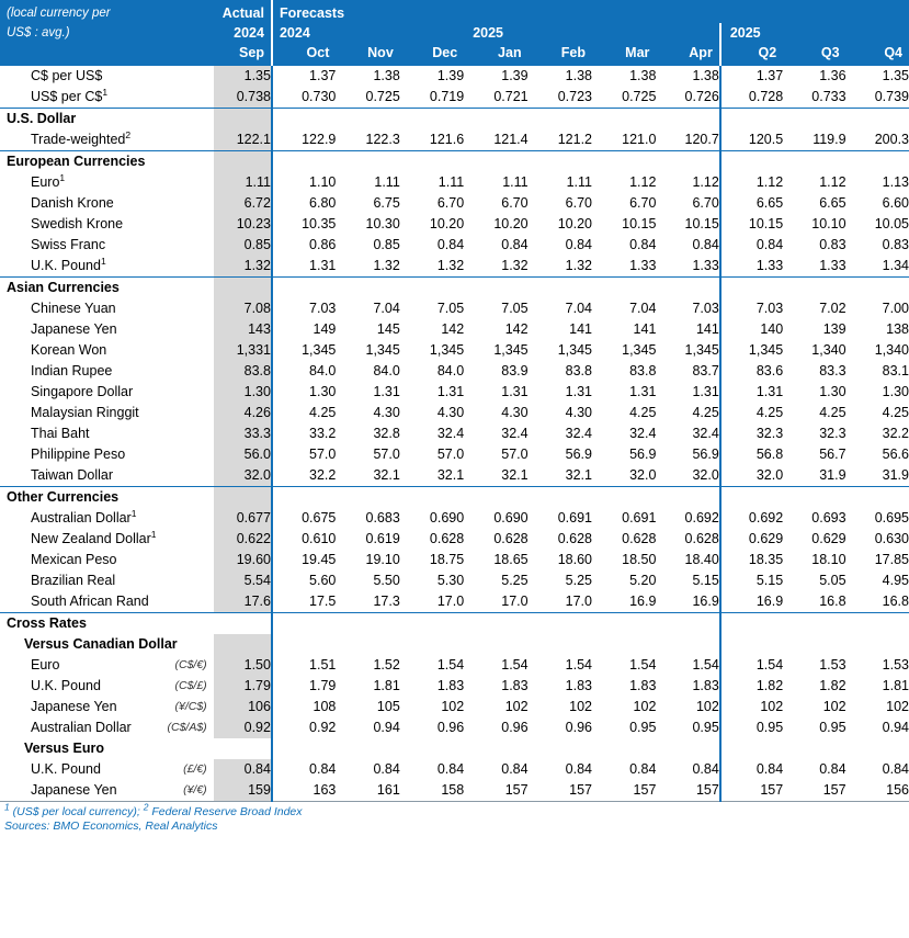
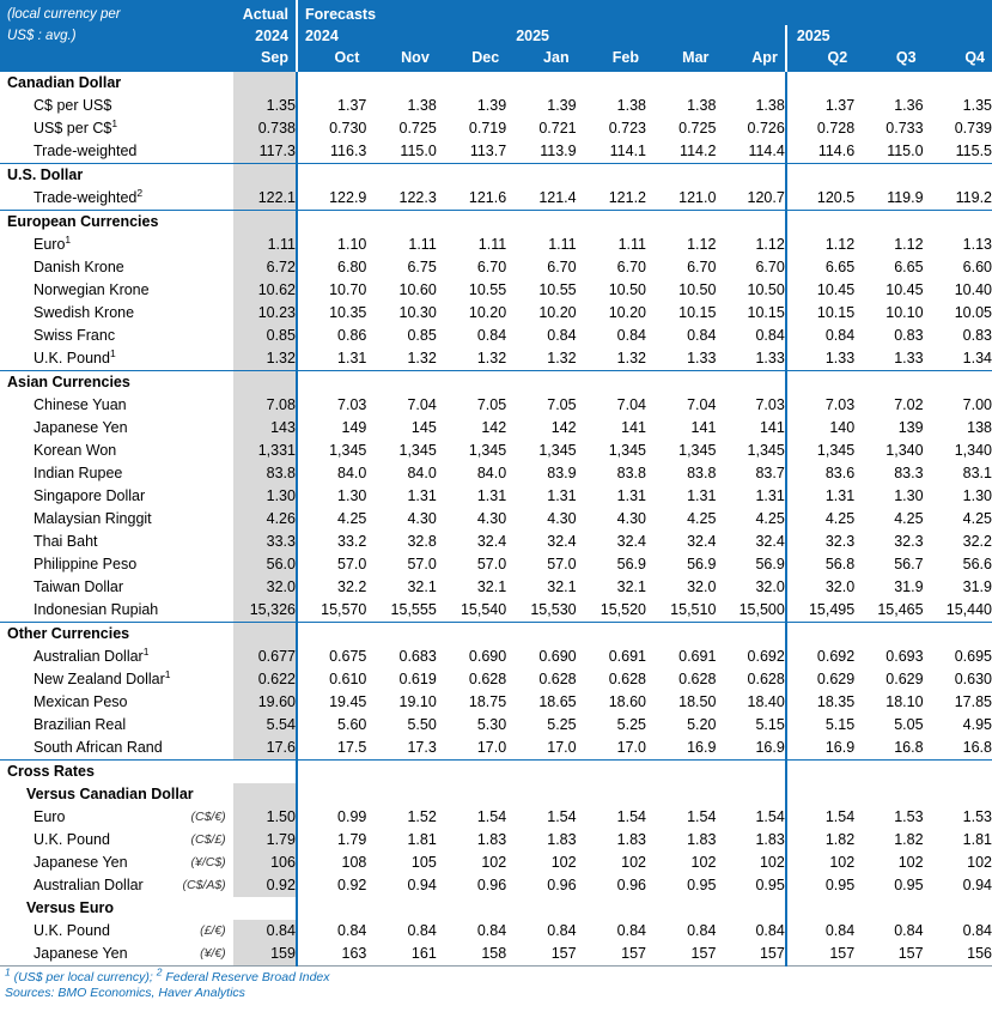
  (local currency per	Actual	Forecasts
  US$ : avg.)	2024	2024	2025	2025
  	Sep	Oct	Nov	Dec	Jan	Feb	Mar	Apr	Q2	Q3	Q4
+ Canadian Dollar
  C$ per US$	1.35	1.37	1.38	1.39	1.39	1.38	1.38	1.38	1.37	1.36	1.35
  US$ per C$1	0.738	0.730	0.725	0.719	0.721	0.723	0.725	0.726	0.728	0.733	0.739
+ Trade-weighted	117.3	116.3	115.0	113.7	113.9	114.1	114.2	114.4	114.6	115.0	115.5
  U.S. Dollar
- Trade-weighted2	122.1	122.9	122.3	121.6	121.4	121.2	121.0	120.7	120.5	119.9	200.3
+ Trade-weighted2	122.1	122.9	122.3	121.6	121.4	121.2	121.0	120.7	120.5	119.9	119.2
  European Currencies
  Euro1	1.11	1.10	1.11	1.11	1.11	1.11	1.12	1.12	1.12	1.12	1.13
  Danish Krone	6.72	6.80	6.75	6.70	6.70	6.70	6.70	6.70	6.65	6.65	6.60
+ Norwegian Krone	10.62	10.70	10.60	10.55	10.55	10.50	10.50	10.50	10.45	10.45	10.40
  Swedish Krone	10.23	10.35	10.30	10.20	10.20	10.20	10.15	10.15	10.15	10.10	10.05
  Swiss Franc	0.85	0.86	0.85	0.84	0.84	0.84	0.84	0.84	0.84	0.83	0.83
  U.K. Pound1	1.32	1.31	1.32	1.32	1.32	1.32	1.33	1.33	1.33	1.33	1.34
  Asian Currencies
  Chinese Yuan	7.08	7.03	7.04	7.05	7.05	7.04	7.04	7.03	7.03	7.02	7.00
  Japanese Yen	143	149	145	142	142	141	141	141	140	139	138
  Korean Won	1,331	1,345	1,345	1,345	1,345	1,345	1,345	1,345	1,345	1,340	1,340
  Indian Rupee	83.8	84.0	84.0	84.0	83.9	83.8	83.8	83.7	83.6	83.3	83.1
  Singapore Dollar	1.30	1.30	1.31	1.31	1.31	1.31	1.31	1.31	1.31	1.30	1.30
  Malaysian Ringgit	4.26	4.25	4.30	4.30	4.30	4.30	4.25	4.25	4.25	4.25	4.25
  Thai Baht	33.3	33.2	32.8	32.4	32.4	32.4	32.4	32.4	32.3	32.3	32.2
  Philippine Peso	56.0	57.0	57.0	57.0	57.0	56.9	56.9	56.9	56.8	56.7	56.6
  Taiwan Dollar	32.0	32.2	32.1	32.1	32.1	32.1	32.0	32.0	32.0	31.9	31.9
+ Indonesian Rupiah	15,326	15,570	15,555	15,540	15,530	15,520	15,510	15,500	15,495	15,465	15,440
  Other Currencies
  Australian Dollar1	0.677	0.675	0.683	0.690	0.690	0.691	0.691	0.692	0.692	0.693	0.695
  New Zealand Dollar1	0.622	0.610	0.619	0.628	0.628	0.628	0.628	0.628	0.629	0.629	0.630
  Mexican Peso	19.60	19.45	19.10	18.75	18.65	18.60	18.50	18.40	18.35	18.10	17.85
  Brazilian Real	5.54	5.60	5.50	5.30	5.25	5.25	5.20	5.15	5.15	5.05	4.95
  South African Rand	17.6	17.5	17.3	17.0	17.0	17.0	16.9	16.9	16.9	16.8	16.8
  Cross Rates
  Versus Canadian Dollar
- Euro (C$/€)	1.50	1.51	1.52	1.54	1.54	1.54	1.54	1.54	1.54	1.53	1.53
+ Euro (C$/€)	1.50	0.99	1.52	1.54	1.54	1.54	1.54	1.54	1.54	1.53	1.53
  U.K. Pound (C$/£)	1.79	1.79	1.81	1.83	1.83	1.83	1.83	1.83	1.82	1.82	1.81
  Japanese Yen (¥/C$)	106	108	105	102	102	102	102	102	102	102	102
  Australian Dollar (C$/A$)	0.92	0.92	0.94	0.96	0.96	0.96	0.95	0.95	0.95	0.95	0.94
  Versus Euro
  U.K. Pound (£/€)	0.84	0.84	0.84	0.84	0.84	0.84	0.84	0.84	0.84	0.84	0.84
  Japanese Yen (¥/€)	159	163	161	158	157	157	157	157	157	157	156
  1 (US$ per local currency); 2 Federal Reserve Broad Index
- Sources: BMO Economics, Real Analytics
+ Sources: BMO Economics, Haver Analytics
